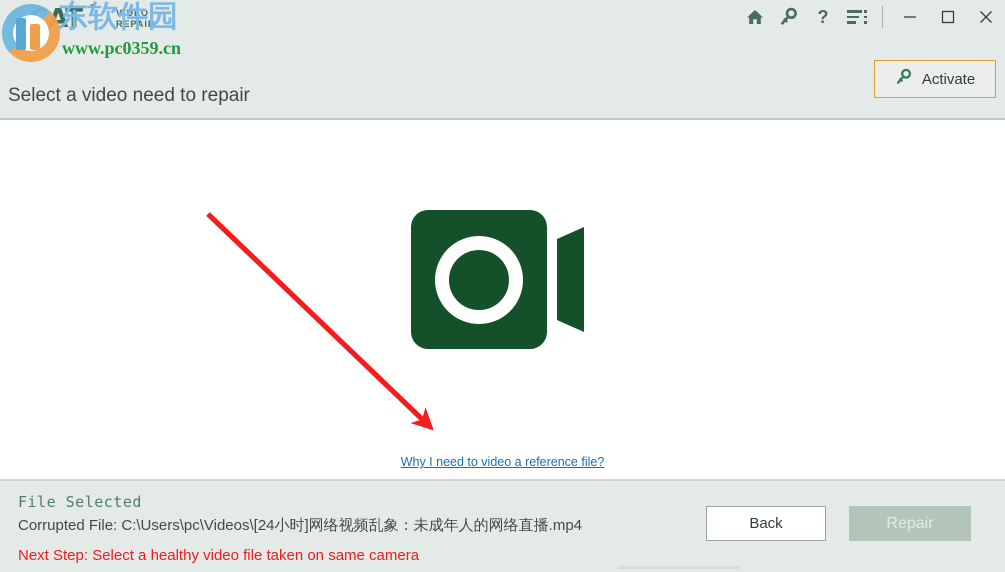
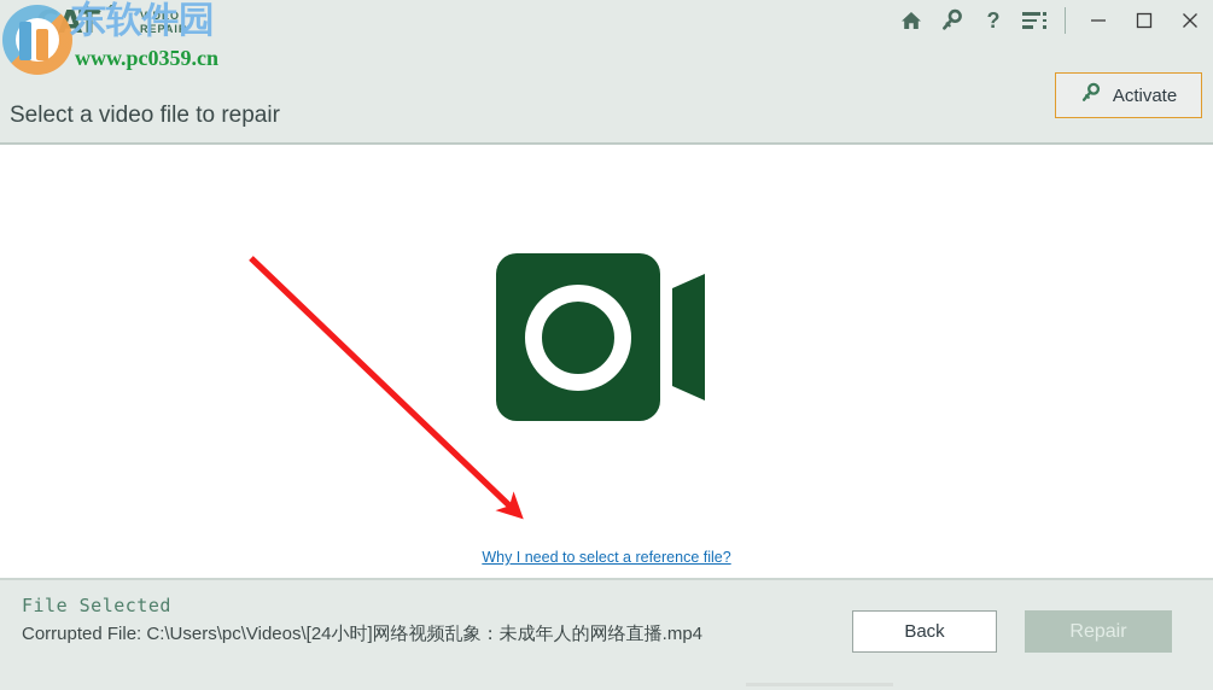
  ^-^
  VIDEO
  REPAIR
  东软件园
  www.pc0359.cn
  ?
- Select a video need to repair
+ Select a video file to repair
  Activate
- Why I need to video a reference file?
+ Why I need to select a reference file?
  File Selected
  Corrupted File: C:\Users\pc\Videos\[24小时]网络视频乱象：未成年人的网络直播.mp4
- Next Step: Select a healthy video file taken on same camera
  Back
  Repair
